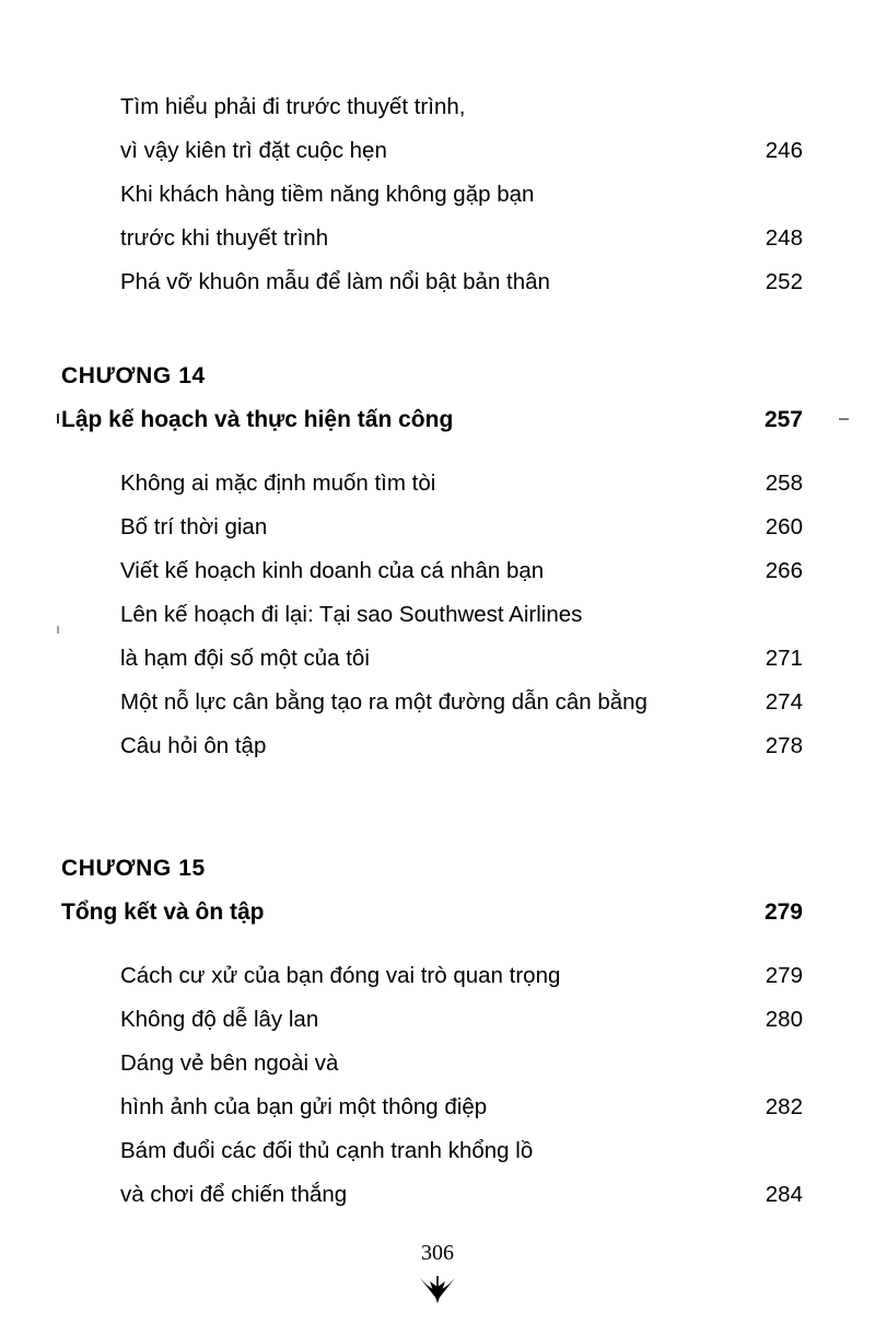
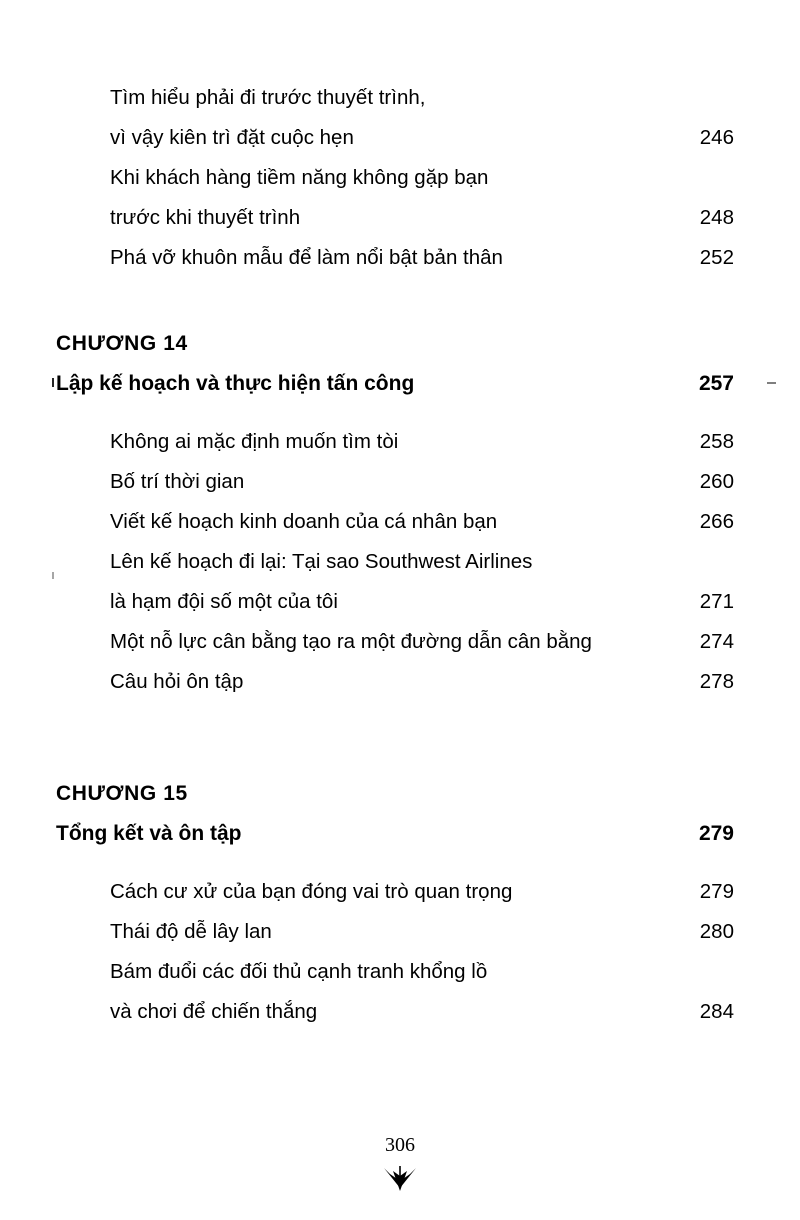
  Tìm hiểu phải đi trước thuyết trình,
  vì vậy kiên trì đặt cuộc hẹn
  246
  Khi khách hàng tiềm năng không gặp bạn
  trước khi thuyết trình
  248
  Phá vỡ khuôn mẫu để làm nổi bật bản thân
  252
  CHƯƠNG 14
  Lập kế hoạch và thực hiện tấn công
  257
  Không ai mặc định muốn tìm tòi
  258
  Bố trí thời gian
  260
  Viết kế hoạch kinh doanh của cá nhân bạn
  266
  Lên kế hoạch đi lại: Tại sao Southwest Airlines
  là hạm đội số một của tôi
  271
  Một nỗ lực cân bằng tạo ra một đường dẫn cân bằng
  274
  Câu hỏi ôn tập
  278
  CHƯƠNG 15
  Tổng kết và ôn tập
  279
  Cách cư xử của bạn đóng vai trò quan trọng
  279
- Không độ dễ lây lan
+ Thái độ dễ lây lan
  280
- Dáng vẻ bên ngoài và
- hình ảnh của bạn gửi một thông điệp
- 282
  Bám đuổi các đối thủ cạnh tranh khổng lồ
  và chơi để chiến thắng
  284
  306
